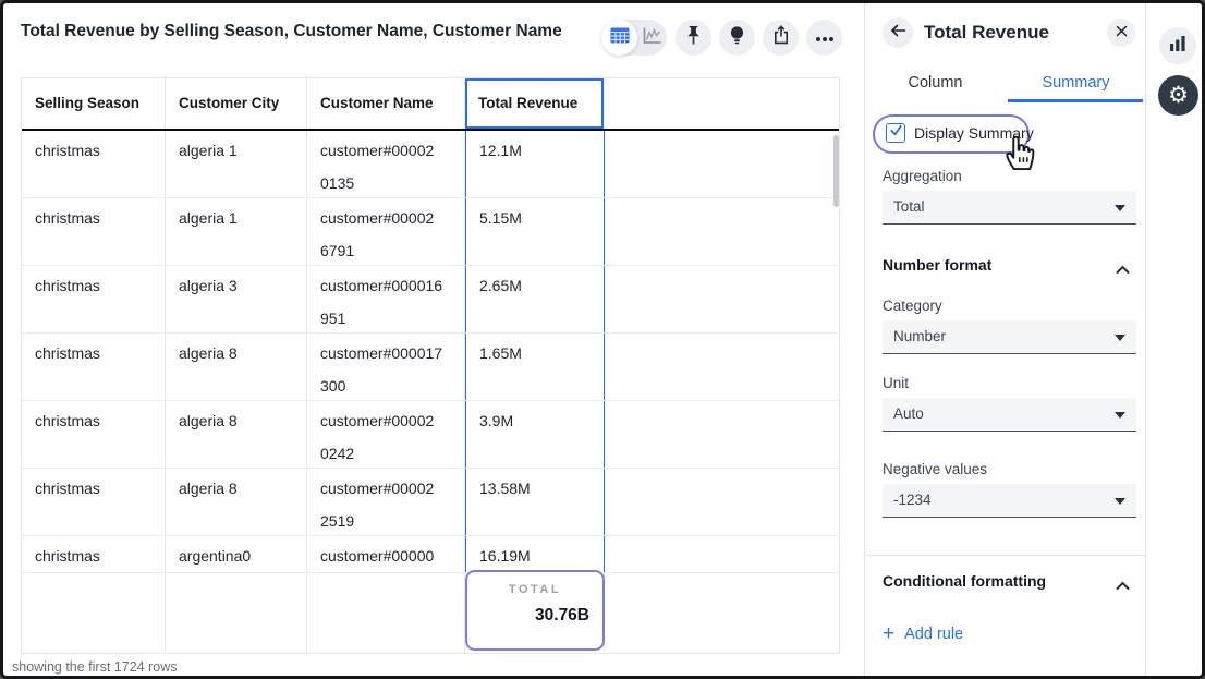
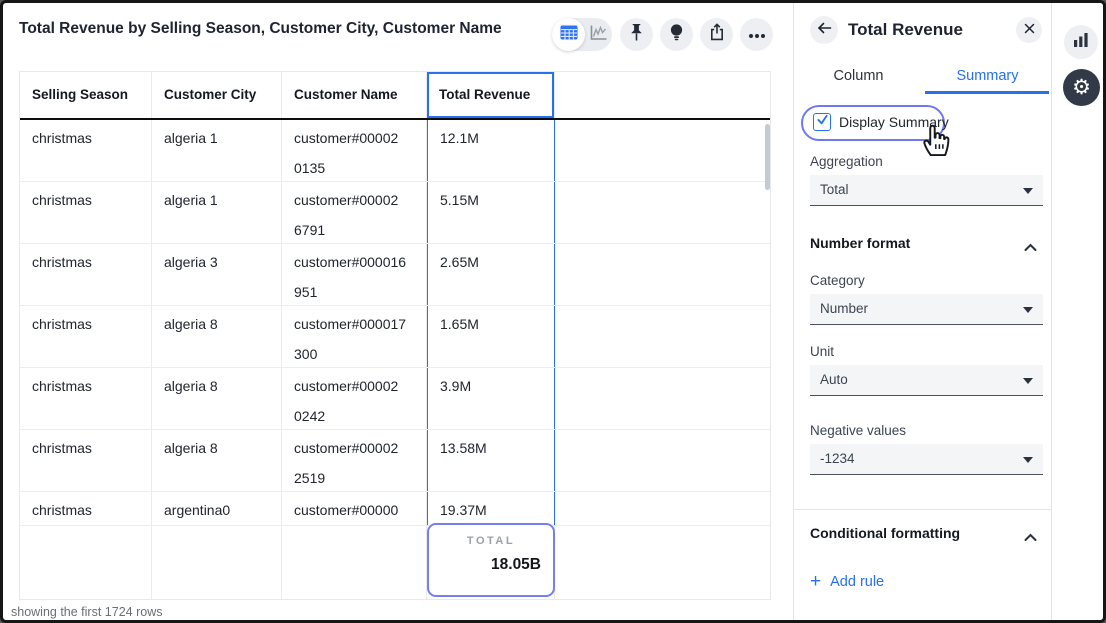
- Total Revenue by Selling Season, Customer Name, Customer Name
+ Total Revenue by Selling Season, Customer City, Customer Name
  Selling Season
  Customer City
  Customer Name
  Total Revenue
  christmas
  algeria 1
  customer#00002
  0135
  12.1M
  christmas
  algeria 1
  customer#00002
  6791
  5.15M
  christmas
  algeria 3
  customer#000016
  951
  2.65M
  christmas
  algeria 8
  customer#000017
  300
  1.65M
  christmas
  algeria 8
  customer#00002
  0242
  3.9M
  christmas
  algeria 8
  customer#00002
  2519
  13.58M
  christmas
  argentina0
  customer#00000
- 16.19M
+ 19.37M
  TOTAL
- 30.76B
+ 18.05B
  showing the first 1724 rows
  Total Revenue
  Column
  Summary
  Display Summary
  Aggregation
  Total
  Number format
  Category
  Number
  Unit
  Auto
  Negative values
  -1234
  Conditional formatting
  +
  Add rule
  ⚙
